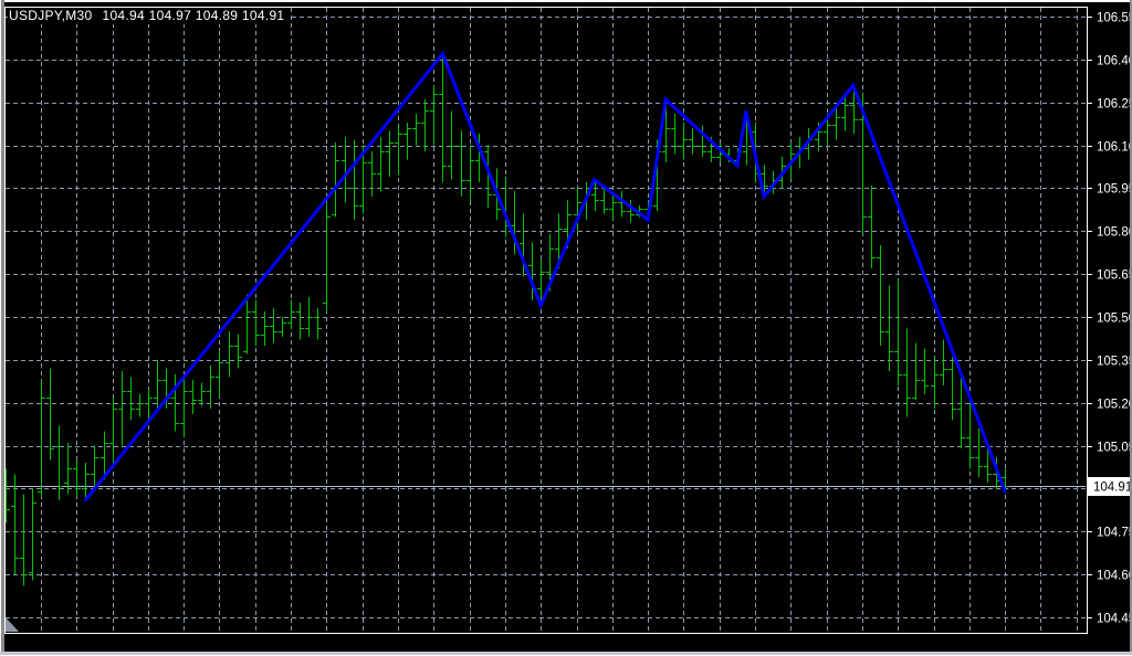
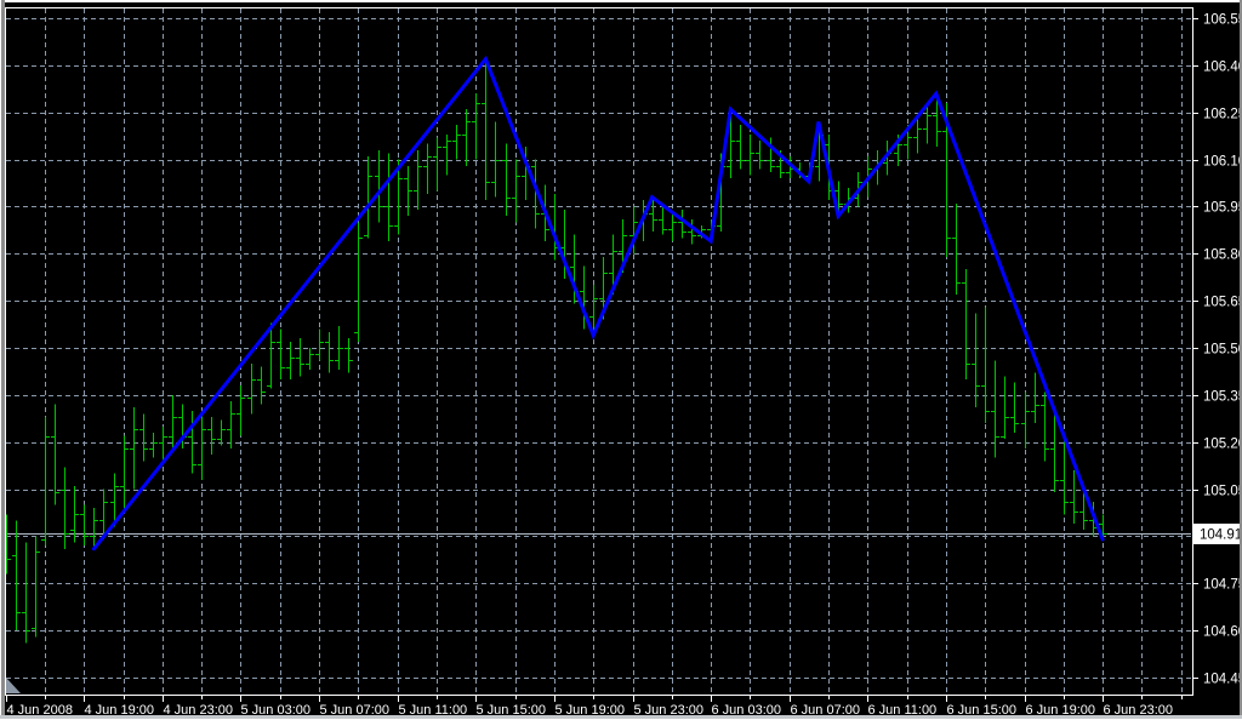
  106.5
  106.4
  106.2
  106.1
  105.9
  105.8
  105.6
  105.5
  105.3
  105.2
  105.0
  104.7
  104.6
  104.4
+ 4 Jun 2008
+ 4 Jun 19:00
+ 4 Jun 23:00
+ 5 Jun 03:00
+ 5 Jun 07:00
+ 5 Jun 11:00
+ 5 Jun 15:00
+ 5 Jun 19:00
+ 5 Jun 23:00
+ 6 Jun 03:00
+ 6 Jun 07:00
+ 6 Jun 11:00
+ 6 Jun 15:00
+ 6 Jun 19:00
+ 6 Jun 23:00
  104.91
- USDJPY,M30 104.94 104.97 104.89 104.91
